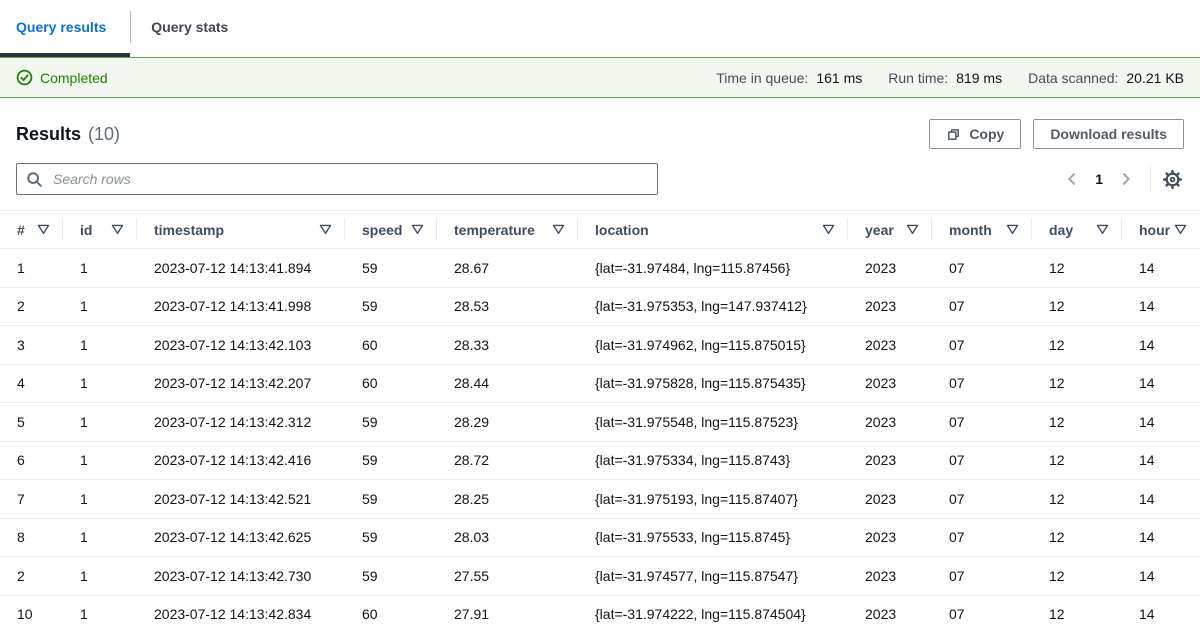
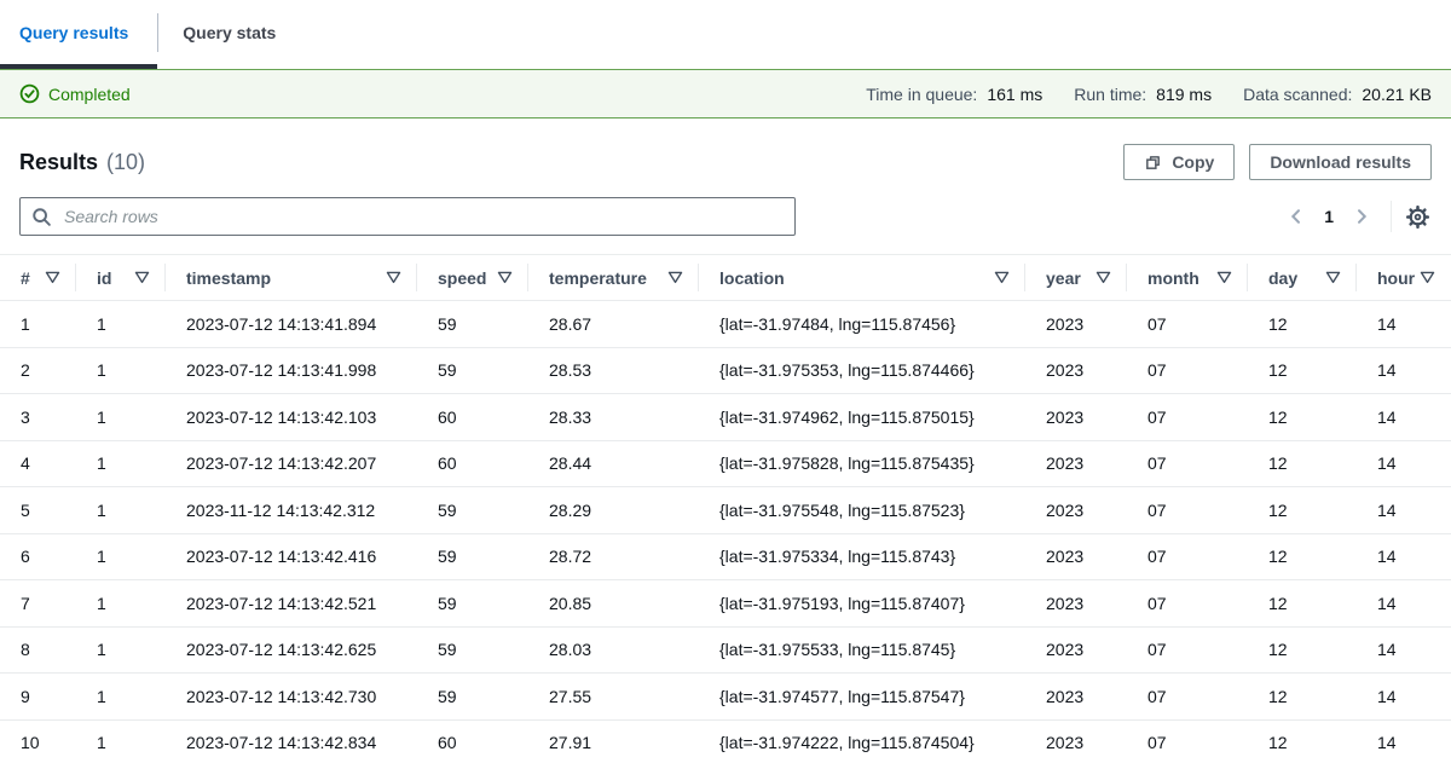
  Query results
  Query stats
  Completed
  Time in queue:
  161 ms
  Run time:
  819 ms
  Data scanned:
  20.21 KB
  Results
  (10)
  Copy
  Download results
  Search rows
  1
  #	id	timestamp	speed	temperature	location	year	month	day	hour
  1	1	2023-07-12 14:13:41.894	59	28.67	{lat=-31.97484, lng=115.87456}	2023	07	12	14
- 2	1	2023-07-12 14:13:41.998	59	28.53	{lat=-31.975353, lng=147.937412}	2023	07	12	14
+ 2	1	2023-07-12 14:13:41.998	59	28.53	{lat=-31.975353, lng=115.874466}	2023	07	12	14
  3	1	2023-07-12 14:13:42.103	60	28.33	{lat=-31.974962, lng=115.875015}	2023	07	12	14
  4	1	2023-07-12 14:13:42.207	60	28.44	{lat=-31.975828, lng=115.875435}	2023	07	12	14
- 5	1	2023-07-12 14:13:42.312	59	28.29	{lat=-31.975548, lng=115.87523}	2023	07	12	14
+ 5	1	2023-11-12 14:13:42.312	59	28.29	{lat=-31.975548, lng=115.87523}	2023	07	12	14
  6	1	2023-07-12 14:13:42.416	59	28.72	{lat=-31.975334, lng=115.8743}	2023	07	12	14
- 7	1	2023-07-12 14:13:42.521	59	28.25	{lat=-31.975193, lng=115.87407}	2023	07	12	14
+ 7	1	2023-07-12 14:13:42.521	59	20.85	{lat=-31.975193, lng=115.87407}	2023	07	12	14
  8	1	2023-07-12 14:13:42.625	59	28.03	{lat=-31.975533, lng=115.8745}	2023	07	12	14
- 2	1	2023-07-12 14:13:42.730	59	27.55	{lat=-31.974577, lng=115.87547}	2023	07	12	14
+ 9	1	2023-07-12 14:13:42.730	59	27.55	{lat=-31.974577, lng=115.87547}	2023	07	12	14
  10	1	2023-07-12 14:13:42.834	60	27.91	{lat=-31.974222, lng=115.874504}	2023	07	12	14
